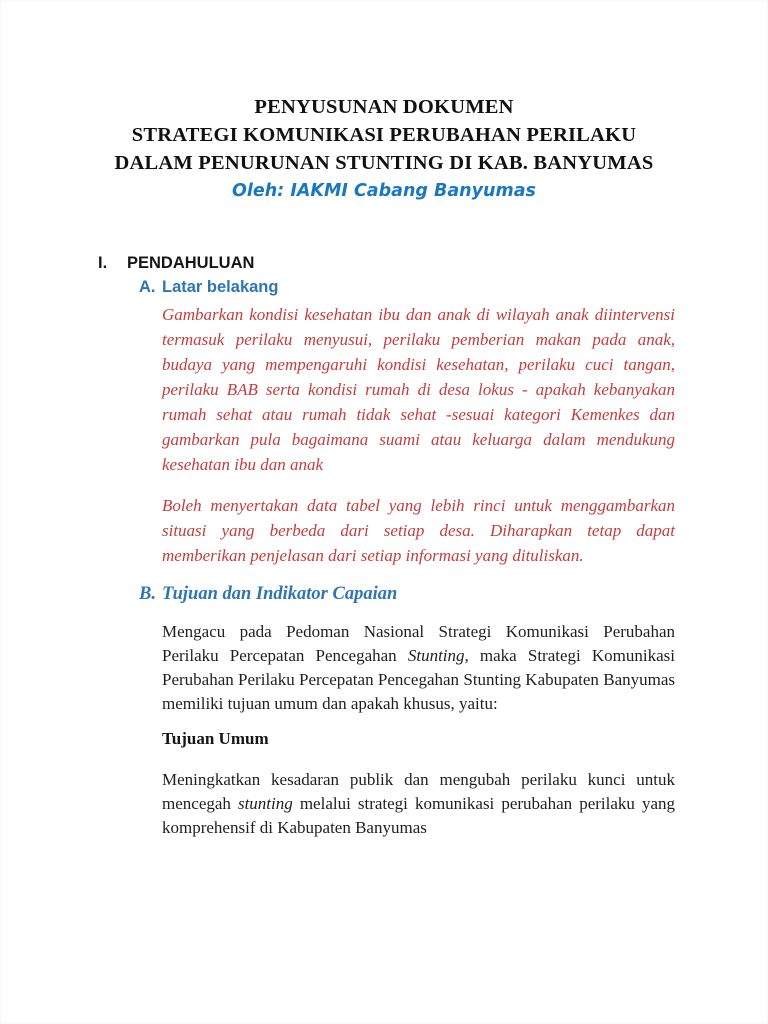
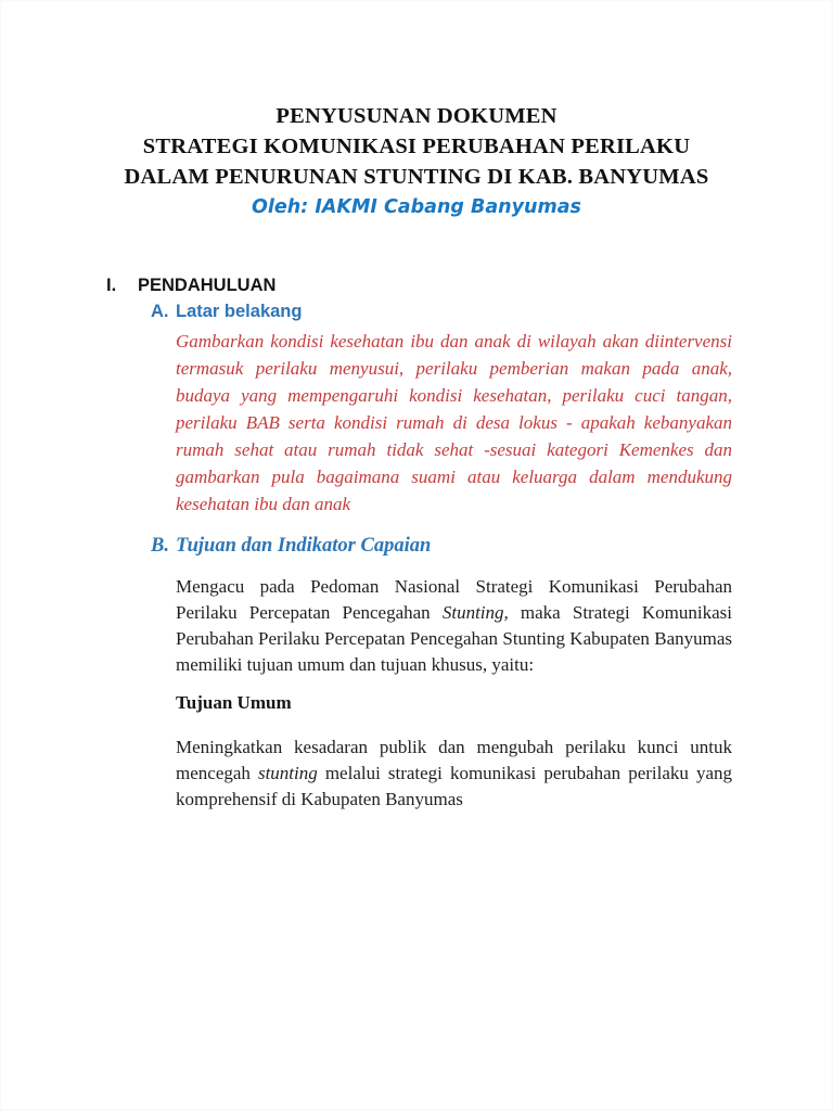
  PENYUSUNAN DOKUMEN
  STRATEGI KOMUNIKASI PERUBAHAN PERILAKU
  DALAM PENURUNAN STUNTING DI KAB. BANYUMAS
  Oleh: IAKMI Cabang Banyumas
  I.
  PENDAHULUAN
  A.
  Latar belakang
- Gambarkan kondisi kesehatan ibu dan anak di wilayah anak diintervensi termasuk perilaku menyusui, perilaku pemberian makan pada anak, budaya yang mempengaruhi kondisi kesehatan, perilaku cuci tangan, perilaku BAB serta kondisi rumah di desa lokus - apakah kebanyakan rumah sehat atau rumah tidak sehat -sesuai kategori Kemenkes dan gambarkan pula bagaimana suami atau keluarga dalam mendukung kesehatan ibu dan anak
+ Gambarkan kondisi kesehatan ibu dan anak di wilayah akan diintervensi termasuk perilaku menyusui, perilaku pemberian makan pada anak, budaya yang mempengaruhi kondisi kesehatan, perilaku cuci tangan, perilaku BAB serta kondisi rumah di desa lokus - apakah kebanyakan rumah sehat atau rumah tidak sehat -sesuai kategori Kemenkes dan gambarkan pula bagaimana suami atau keluarga dalam mendukung kesehatan ibu dan anak
- Boleh menyertakan data tabel yang lebih rinci untuk menggambarkan situasi yang berbeda dari setiap desa. Diharapkan tetap dapat memberikan penjelasan dari setiap informasi yang dituliskan.
  B.
  Tujuan dan Indikator Capaian
- Mengacu pada Pedoman Nasional Strategi Komunikasi Perubahan Perilaku Percepatan Pencegahan Stunting, maka Strategi Komunikasi Perubahan Perilaku Percepatan Pencegahan Stunting Kabupaten Banyumas memiliki tujuan umum dan apakah khusus, yaitu:
+ Mengacu pada Pedoman Nasional Strategi Komunikasi Perubahan Perilaku Percepatan Pencegahan Stunting, maka Strategi Komunikasi Perubahan Perilaku Percepatan Pencegahan Stunting Kabupaten Banyumas memiliki tujuan umum dan tujuan khusus, yaitu:
  Tujuan Umum
  Meningkatkan kesadaran publik dan mengubah perilaku kunci untuk mencegah stunting melalui strategi komunikasi perubahan perilaku yang komprehensif di Kabupaten Banyumas
